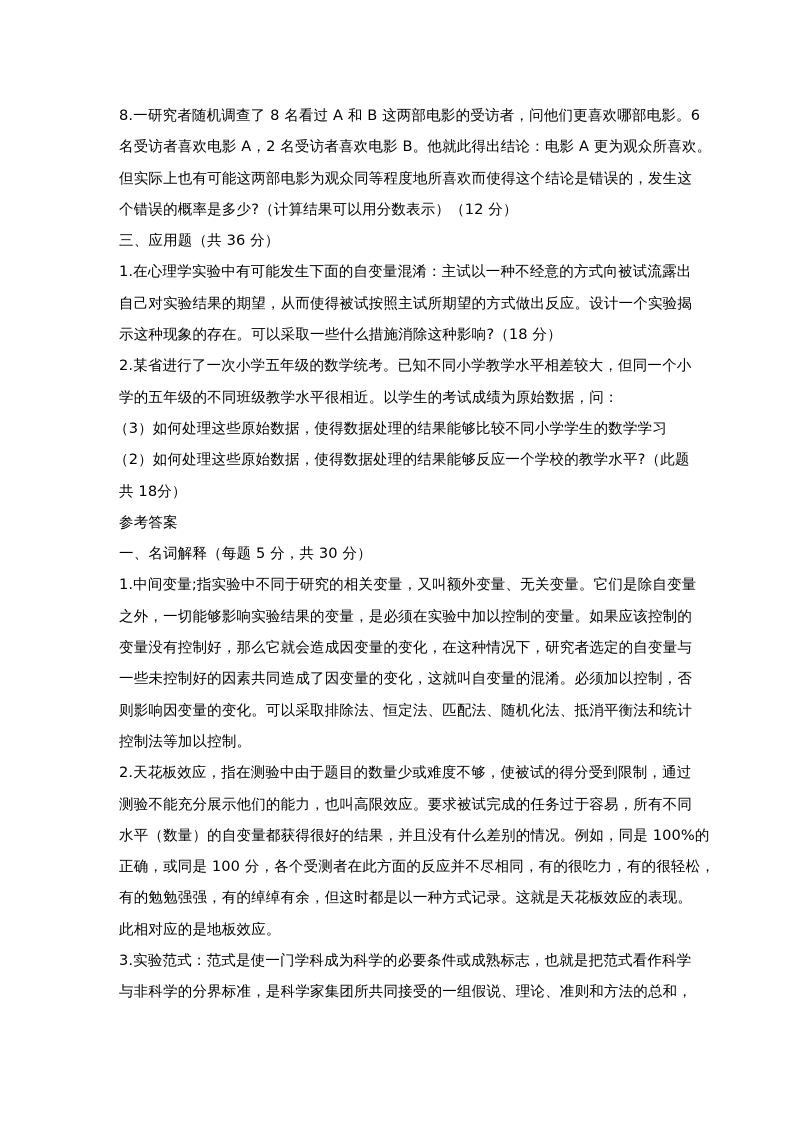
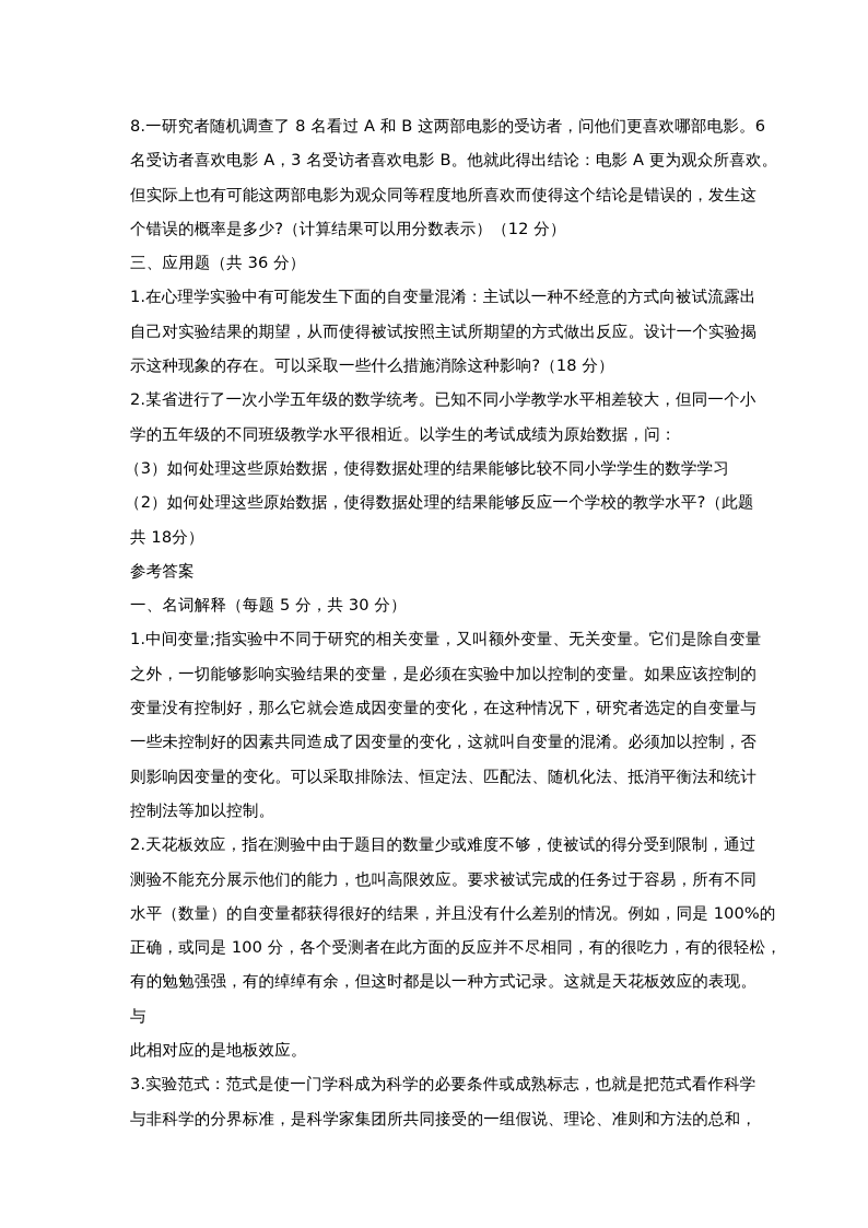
  8.一研究者随机调查了 8 名看过 A 和 B 这两部电影的受访者，问他们更喜欢哪部电影。6
- 名受访者喜欢电影 A，2 名受访者喜欢电影 B。他就此得出结论：电影 A 更为观众所喜欢。
+ 名受访者喜欢电影 A，3 名受访者喜欢电影 B。他就此得出结论：电影 A 更为观众所喜欢。
  但实际上也有可能这两部电影为观众同等程度地所喜欢而使得这个结论是错误的，发生这
  个错误的概率是多少?（计算结果可以用分数表示）（12 分）
  三、应用题（共 36 分）
  1.在心理学实验中有可能发生下面的自变量混淆：主试以一种不经意的方式向被试流露出
  自己对实验结果的期望，从而使得被试按照主试所期望的方式做出反应。设计一个实验揭
  示这种现象的存在。可以采取一些什么措施消除这种影响?（18 分）
  2.某省进行了一次小学五年级的数学统考。已知不同小学教学水平相差较大，但同一个小
  学的五年级的不同班级教学水平很相近。以学生的考试成绩为原始数据，问：
  （3）如何处理这些原始数据，使得数据处理的结果能够比较不同小学学生的数学学习
  （2）如何处理这些原始数据，使得数据处理的结果能够反应一个学校的教学水平?（此题
  共 18分）
  参考答案
  一、名词解释（每题 5 分，共 30 分）
  1.中间变量;指实验中不同于研究的相关变量，又叫额外变量、无关变量。它们是除自变量
  之外，一切能够影响实验结果的变量，是必须在实验中加以控制的变量。如果应该控制的
  变量没有控制好，那么它就会造成因变量的变化，在这种情况下，研究者选定的自变量与
  一些未控制好的因素共同造成了因变量的变化，这就叫自变量的混淆。必须加以控制，否
  则影响因变量的变化。可以采取排除法、恒定法、匹配法、随机化法、抵消平衡法和统计
  控制法等加以控制。
  2.天花板效应，指在测验中由于题目的数量少或难度不够，使被试的得分受到限制，通过
  测验不能充分展示他们的能力，也叫高限效应。要求被试完成的任务过于容易，所有不同
  水平（数量）的自变量都获得很好的结果，并且没有什么差别的情况。例如，同是 100%的
  正确，或同是 100 分，各个受测者在此方面的反应并不尽相同，有的很吃力，有的很轻松，
  有的勉勉强强，有的绰绰有余，但这时都是以一种方式记录。这就是天花板效应的表现。
+ 与
  此相对应的是地板效应。
  3.实验范式：范式是使一门学科成为科学的必要条件或成熟标志，也就是把范式看作科学
  与非科学的分界标准，是科学家集团所共同接受的一组假说、理论、准则和方法的总和，
